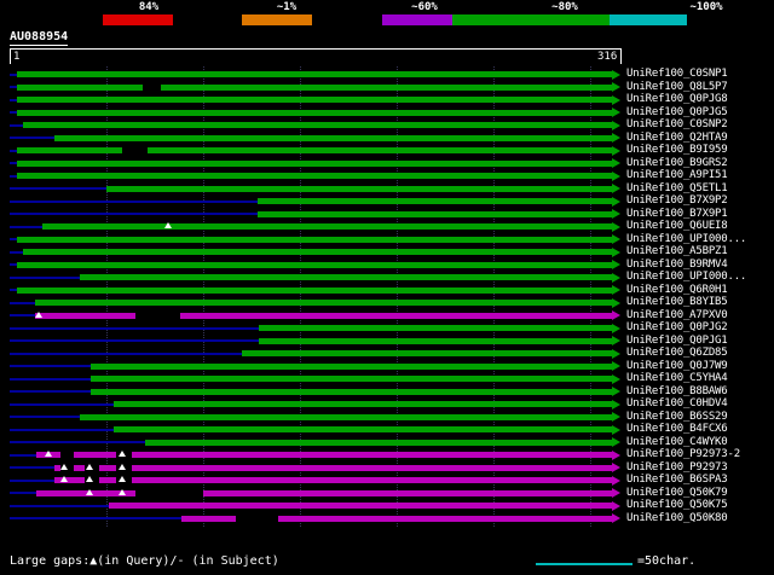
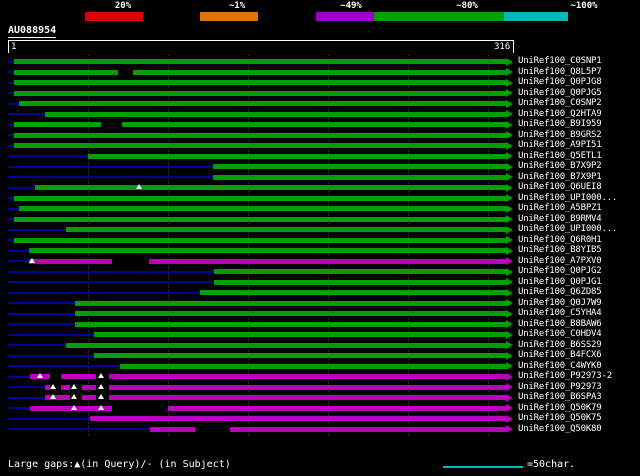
- 84%
+ 20%
  ~1%
- ~60%
+ ~49%
  ~80%
  ~100%
  AU088954
  1
  316
  UniRef100_C0SNP1
  UniRef100_Q8L5P7
  UniRef100_Q0PJG8
  UniRef100_Q0PJG5
  UniRef100_C0SNP2
  UniRef100_Q2HTA9
  UniRef100_B9I959
  UniRef100_B9GRS2
  UniRef100_A9PI51
  UniRef100_Q5ETL1
  UniRef100_B7X9P2
  UniRef100_B7X9P1
  UniRef100_Q6UEI8
  UniRef100_UPI000...
  UniRef100_A5BPZ1
  UniRef100_B9RMV4
  UniRef100_UPI000...
  UniRef100_Q6R0H1
  UniRef100_B8YIB5
  UniRef100_A7PXV0
  UniRef100_Q0PJG2
  UniRef100_Q0PJG1
  UniRef100_Q6ZD85
  UniRef100_Q0J7W9
  UniRef100_C5YHA4
  UniRef100_B8BAW6
  UniRef100_C0HDV4
  UniRef100_B6SS29
  UniRef100_B4FCX6
  UniRef100_C4WYK0
  UniRef100_P92973-2
  UniRef100_P92973
  UniRef100_B6SPA3
  UniRef100_Q50K79
  UniRef100_Q50K75
  UniRef100_Q50K80
  Large gaps:▲(in Query)/- (in Subject)
  =50char.
